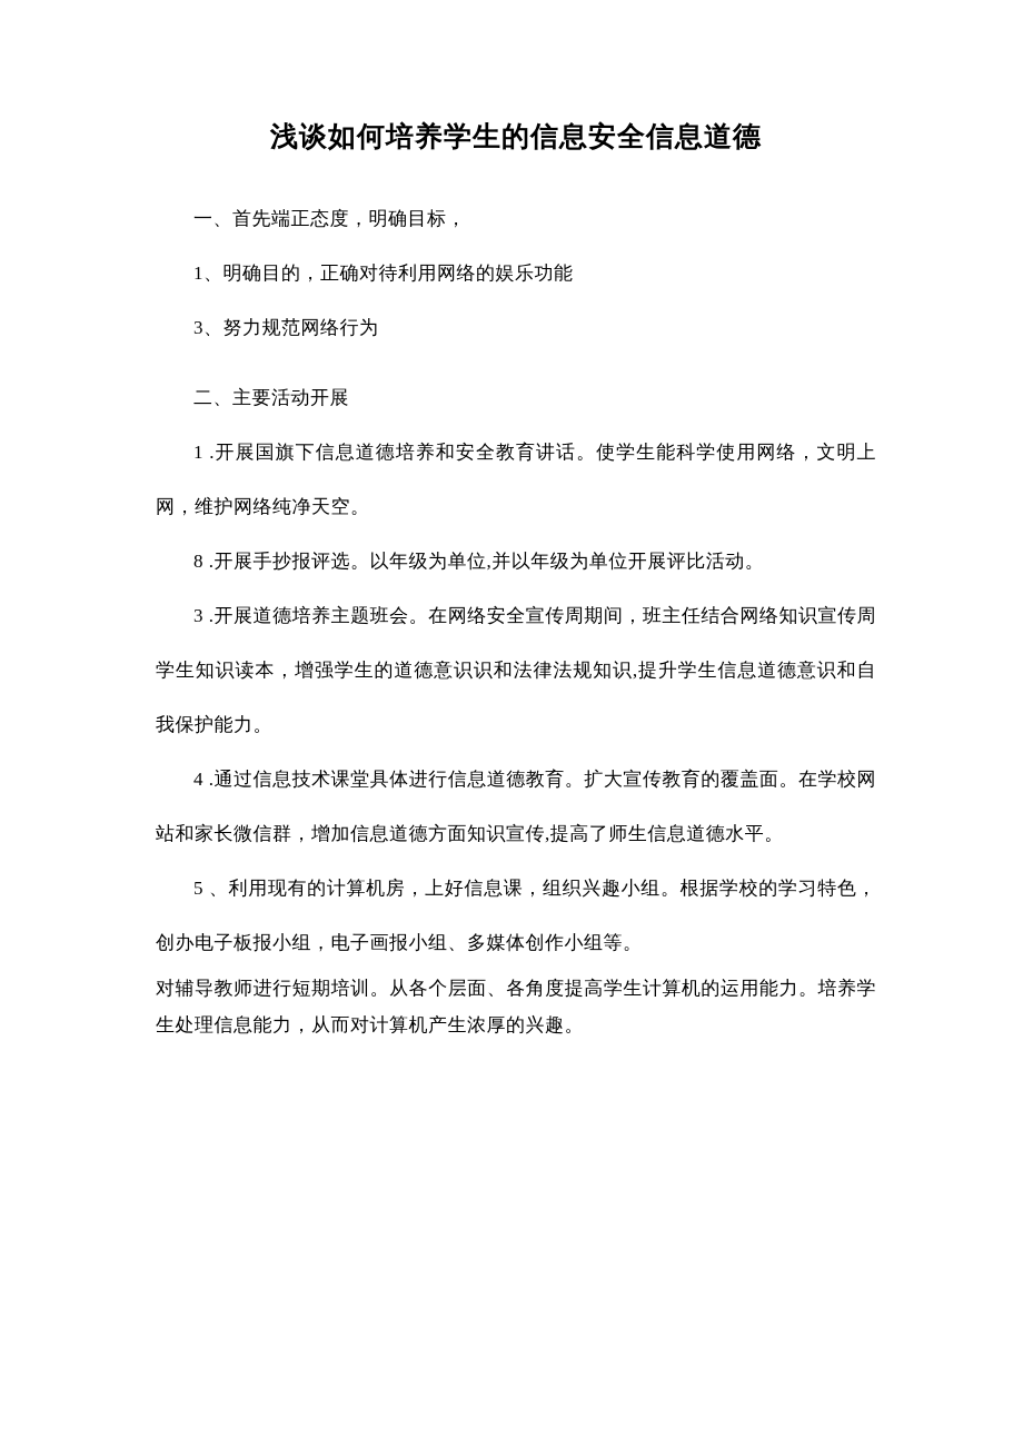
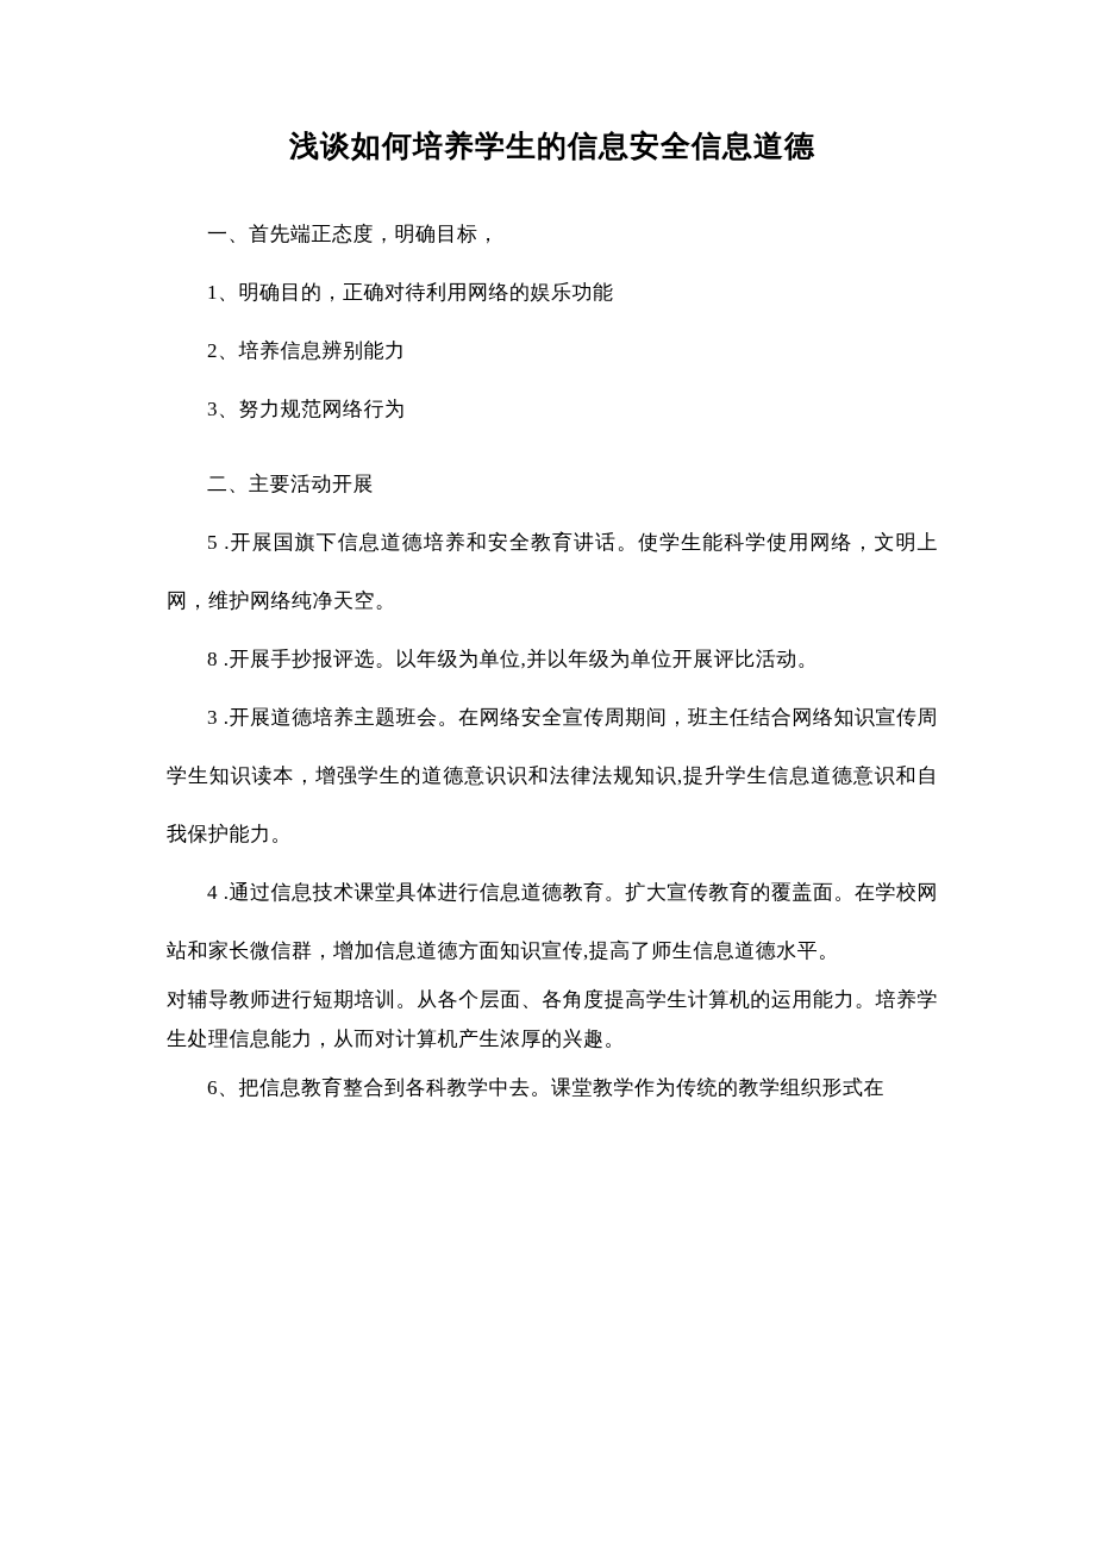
  浅谈如何培养学生的信息安全信息道德
  一、首先端正态度，明确目标，
  1、明确目的，正确对待利用网络的娱乐功能
+ 2、培养信息辨别能力
  3、努力规范网络行为
  二、主要活动开展
- 1 .开展国旗下信息道德培养和安全教育讲话。使学生能科学使用网络，文明上网，维护网络纯净天空。
+ 5 .开展国旗下信息道德培养和安全教育讲话。使学生能科学使用网络，文明上网，维护网络纯净天空。
  8 .开展手抄报评选。以年级为单位,并以年级为单位开展评比活动。
  3 .开展道德培养主题班会。在网络安全宣传周期间，班主任结合网络知识宣传周学生知识读本，增强学生的道德意识识和法律法规知识,提升学生信息道德意识和自我保护能力。
  4 .通过信息技术课堂具体进行信息道德教育。扩大宣传教育的覆盖面。在学校网站和家长微信群，增加信息道德方面知识宣传,提高了师生信息道德水平。
- 5 、利用现有的计算机房，上好信息课，组织兴趣小组。根据学校的学习特色，创办电子板报小组，电子画报小组、多媒体创作小组等。
  对辅导教师进行短期培训。从各个层面、各角度提高学生计算机的运用能力。培养学生处理信息能力，从而对计算机产生浓厚的兴趣。
+ 6、把信息教育整合到各科教学中去。课堂教学作为传统的教学组织形式在
